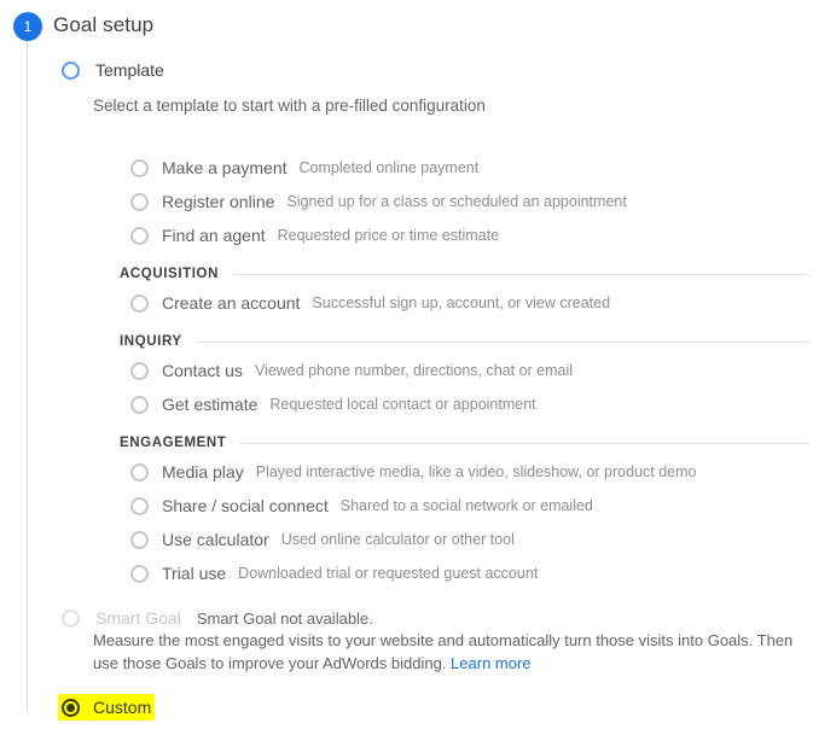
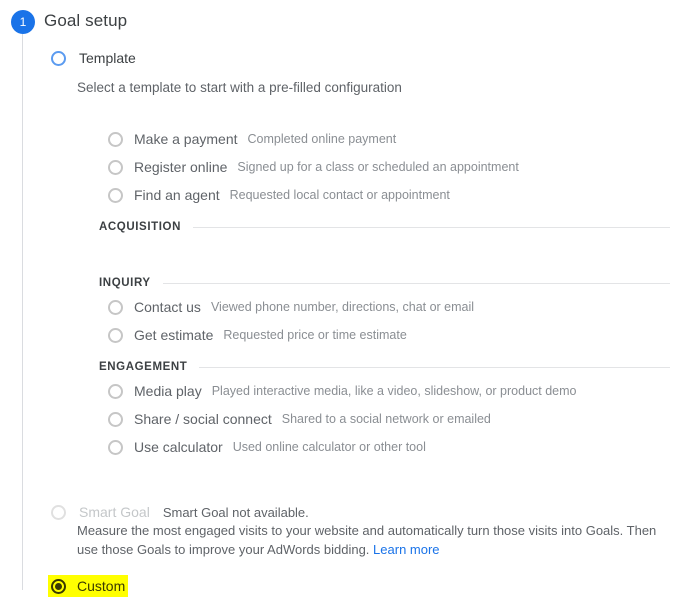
  1
  Goal setup
  Template
  Select a template to start with a pre-filled configuration
  Make a payment
  Completed online payment
  Register online
  Signed up for a class or scheduled an appointment
  Find an agent
- Requested price or time estimate
+ Requested local contact or appointment
  ACQUISITION
- Create an account
- Successful sign up, account, or view created
  INQUIRY
  Contact us
  Viewed phone number, directions, chat or email
  Get estimate
- Requested local contact or appointment
+ Requested price or time estimate
  ENGAGEMENT
  Media play
  Played interactive media, like a video, slideshow, or product demo
  Share / social connect
  Shared to a social network or emailed
  Use calculator
  Used online calculator or other tool
- Trial use
- Downloaded trial or requested guest account
  Smart Goal
  Smart Goal not available.
  Measure the most engaged visits to your website and automatically turn those visits into Goals. Then use those Goals to improve your AdWords bidding. Learn more
  Custom
